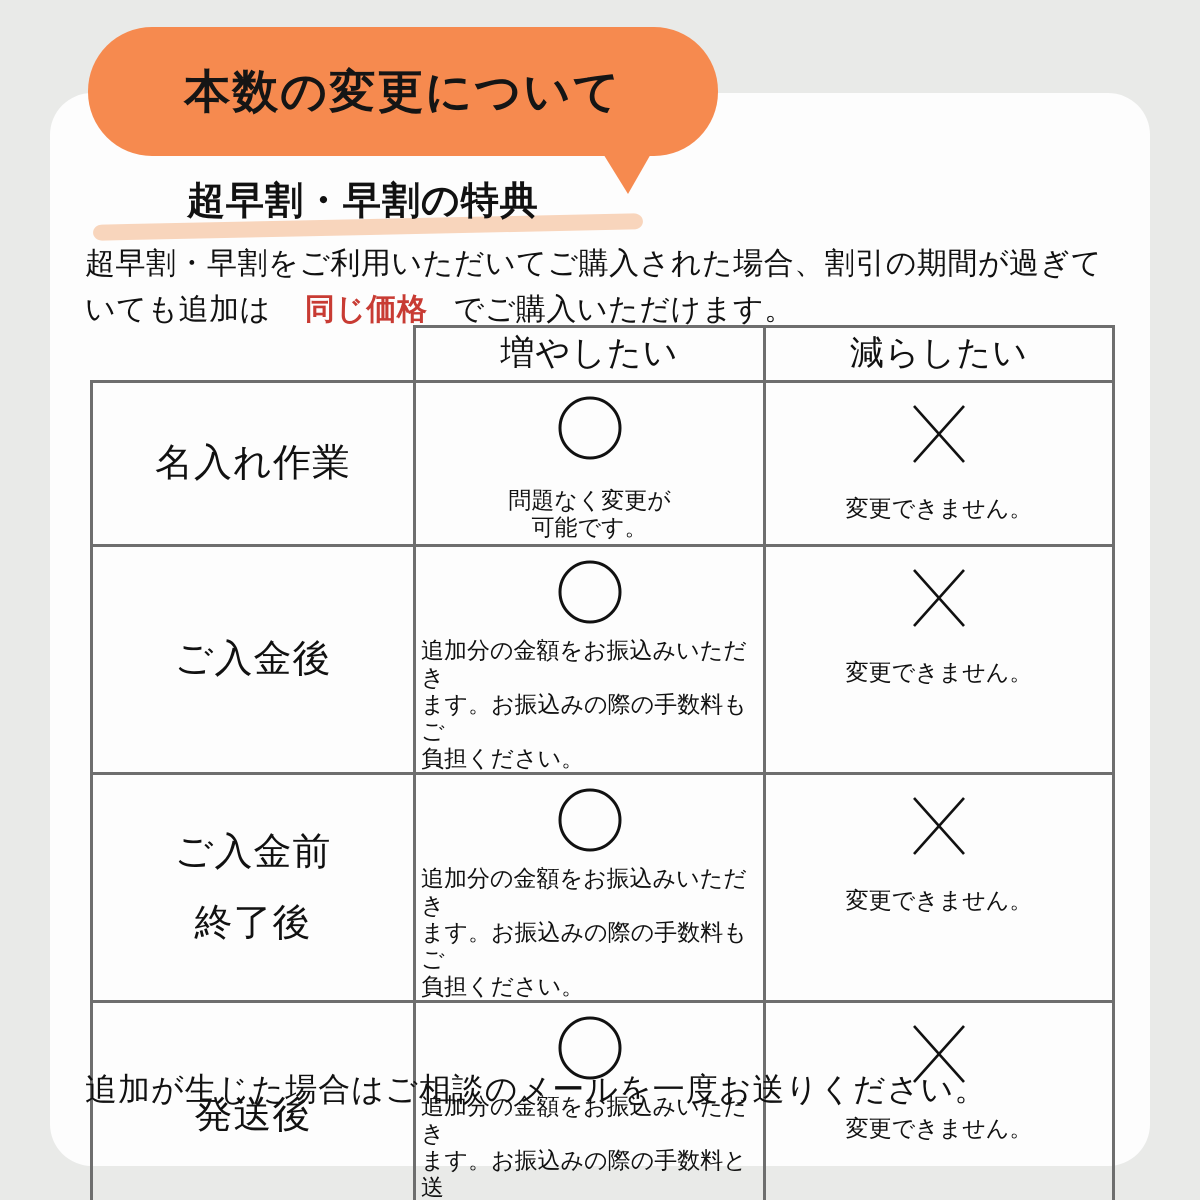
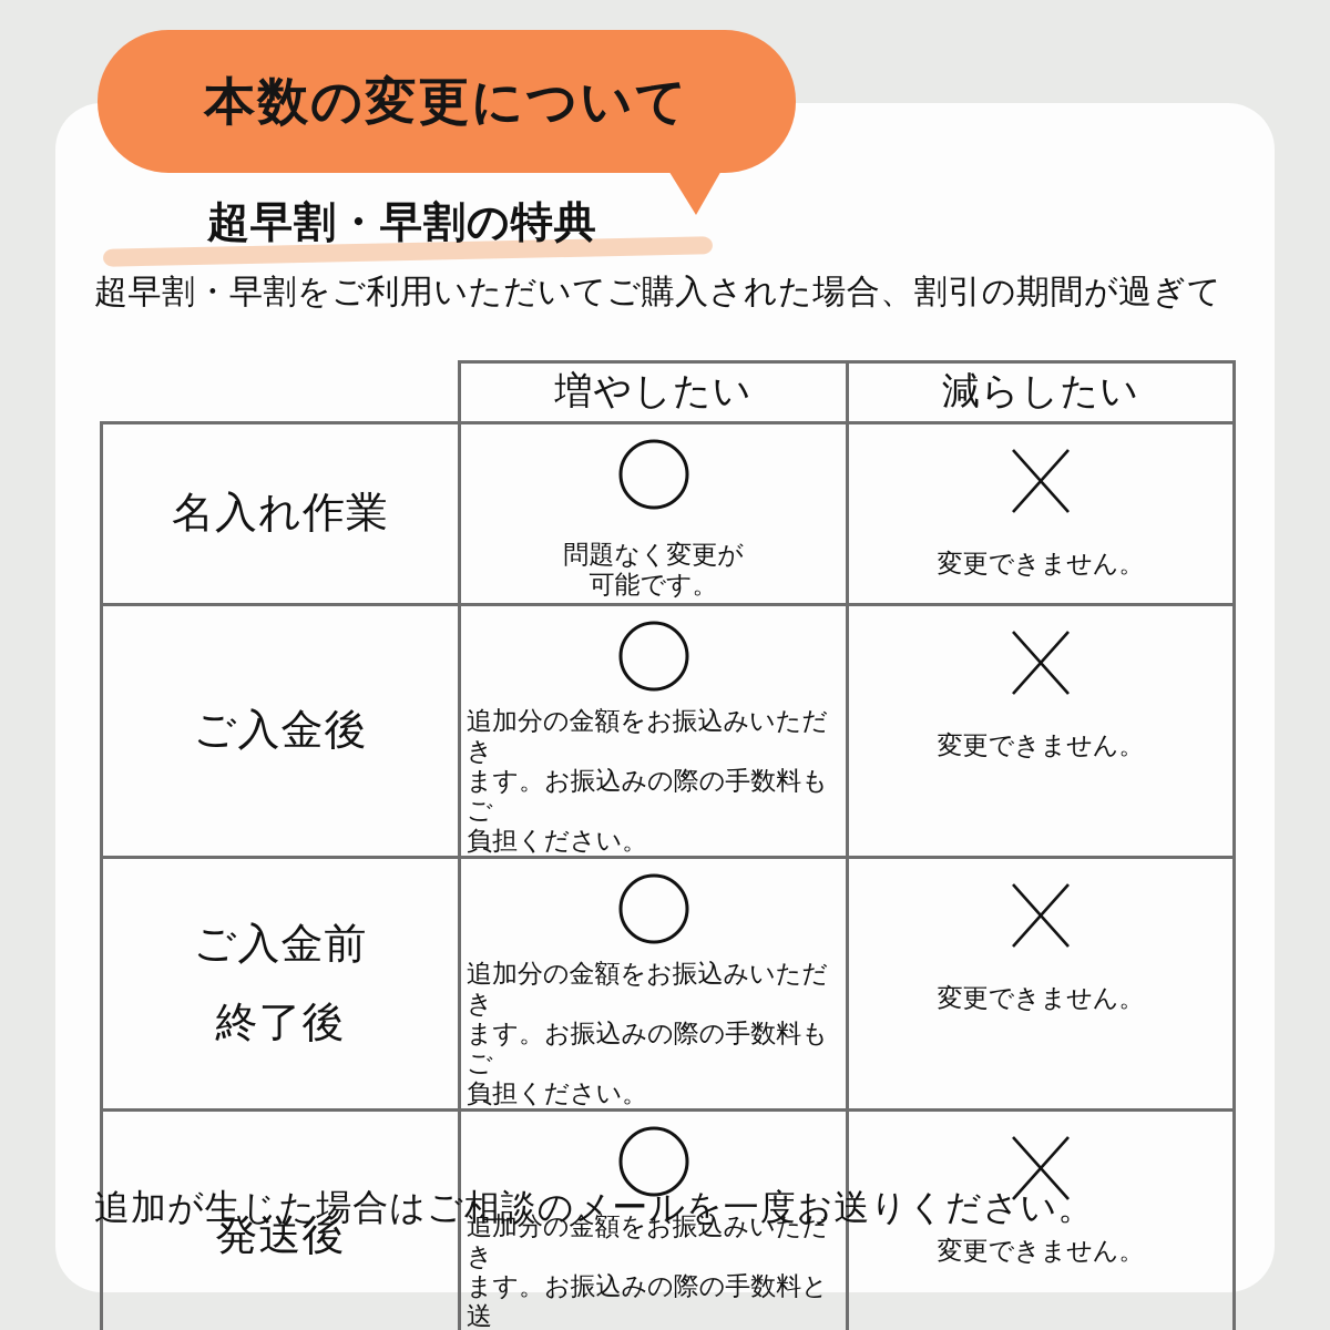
  本数の変更について
  超早割・早割の特典
  超早割・早割をご利用いただいてご購入された場合、割引の期間が過ぎて
- いても追加は 同じ価格 でご購入いただけます。
  	増やしたい	減らしたい
  名入れ作業	問題なく変更が 可能です。	変更できません。
  ご入金後	追加分の金額をお振込みいただき ます。お振込みの際の手数料もご 負担ください。	変更できません。
  ご入金前 終了後	追加分の金額をお振込みいただき ます。お振込みの際の手数料もご 負担ください。	変更できません。
  発送後	追加分の金額をお振込みいただき ます。お振込みの際の手数料と送	変更できません。
  追加が生じた場合はご相談のメールを一度お送りください。
